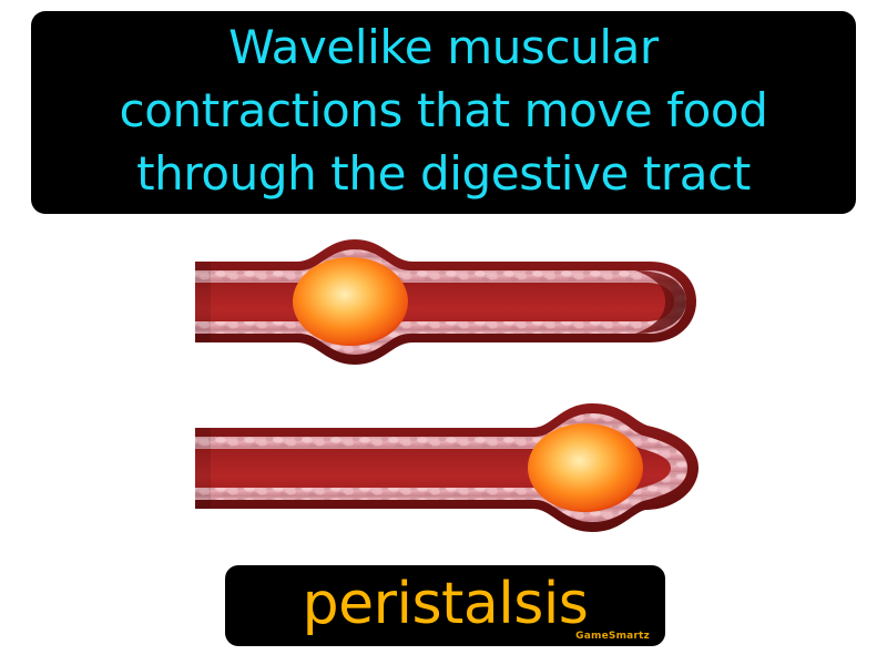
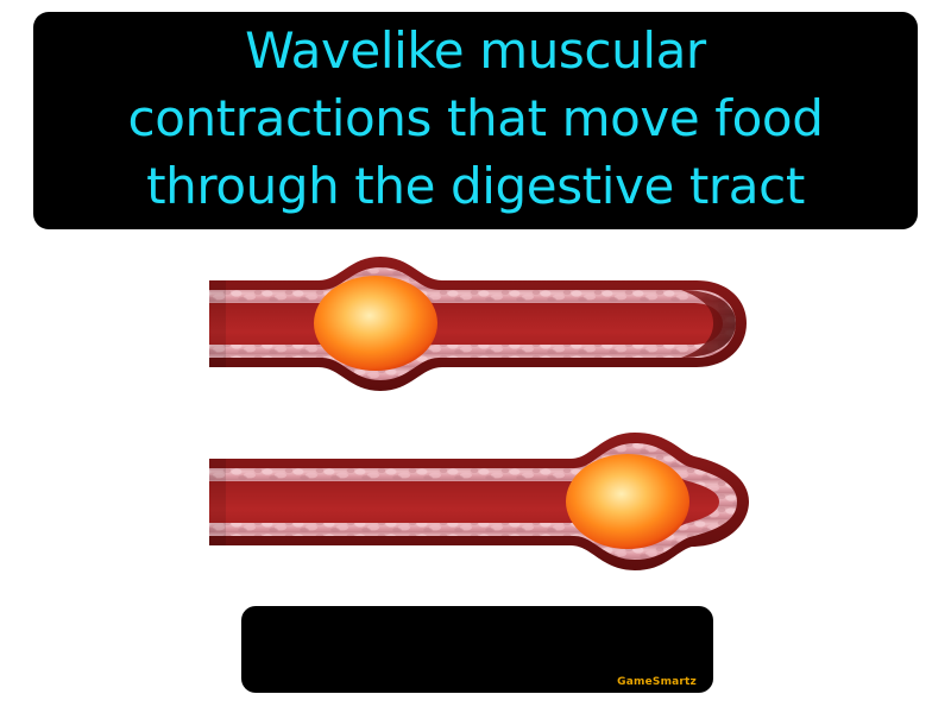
  Wavelike muscular
  contractions that move food
  through the digestive tract
- peristalsis
  GameSmartz
